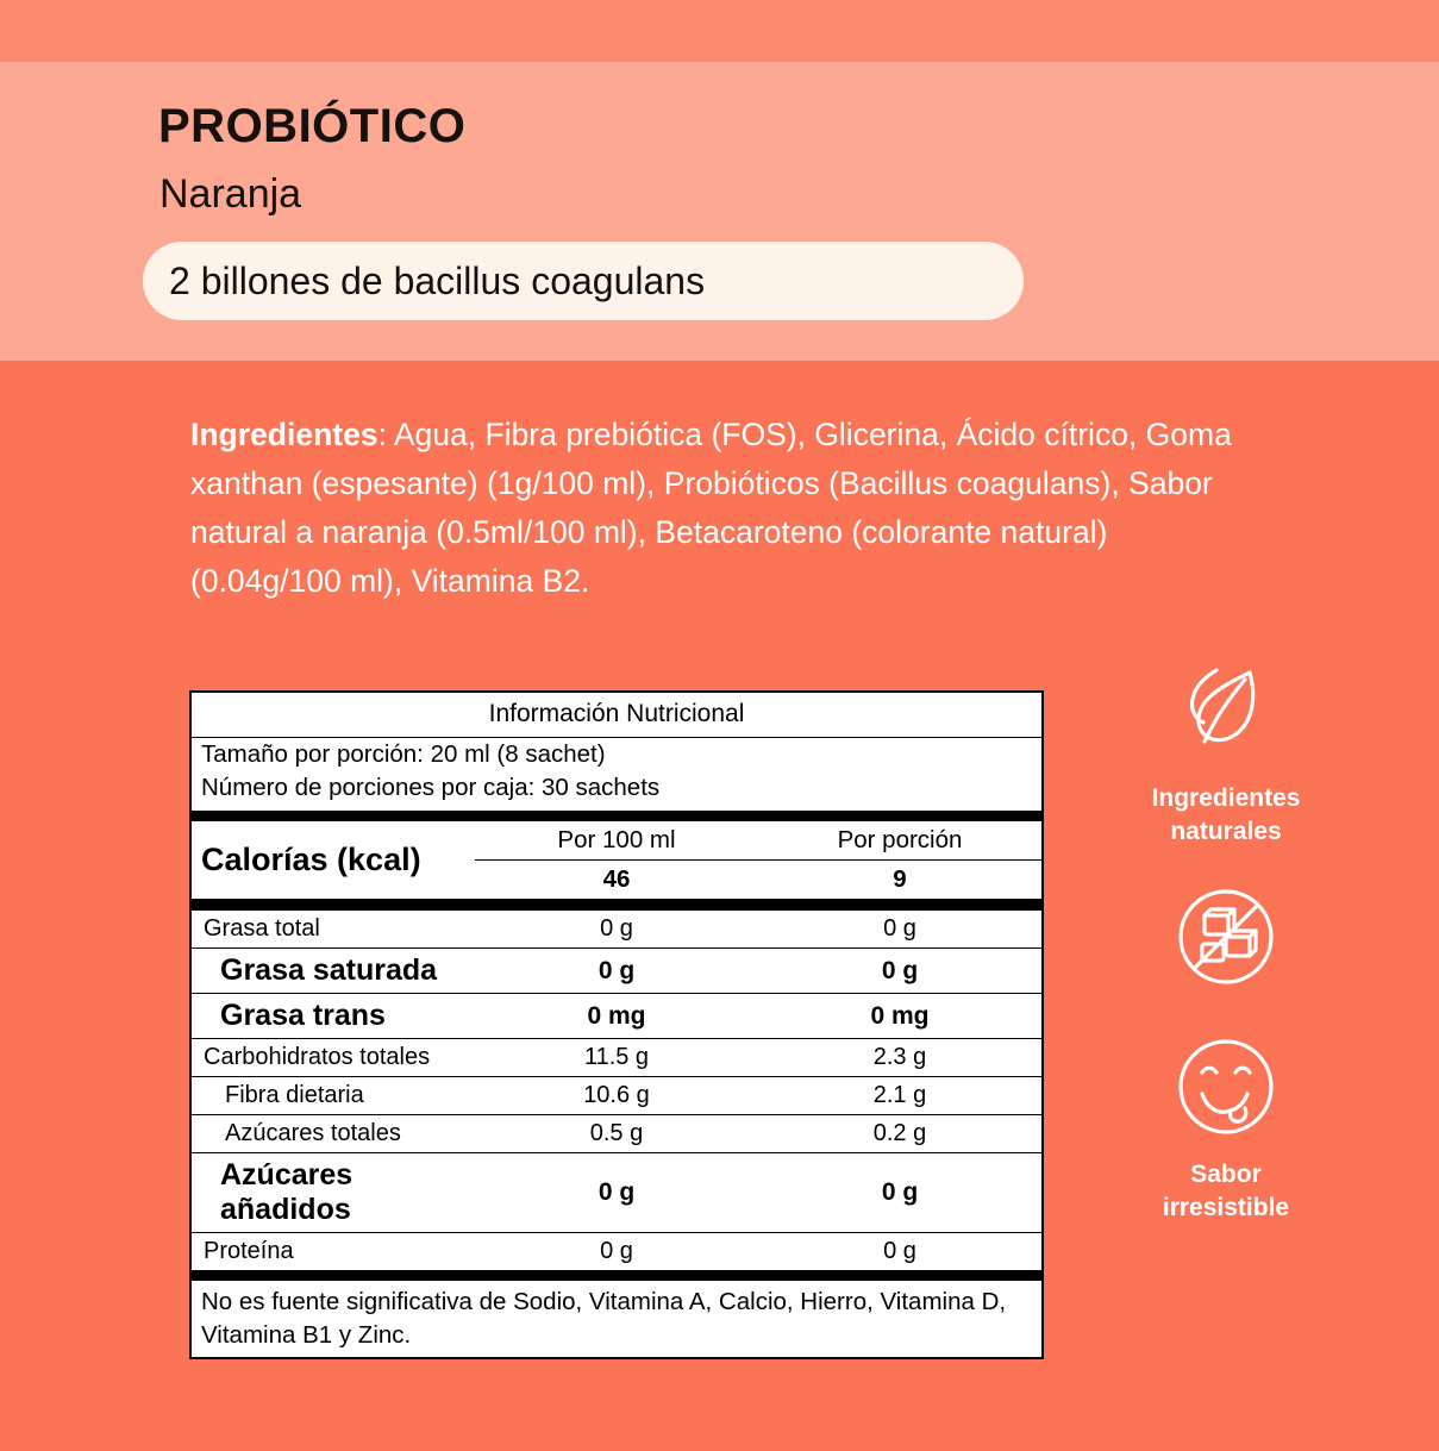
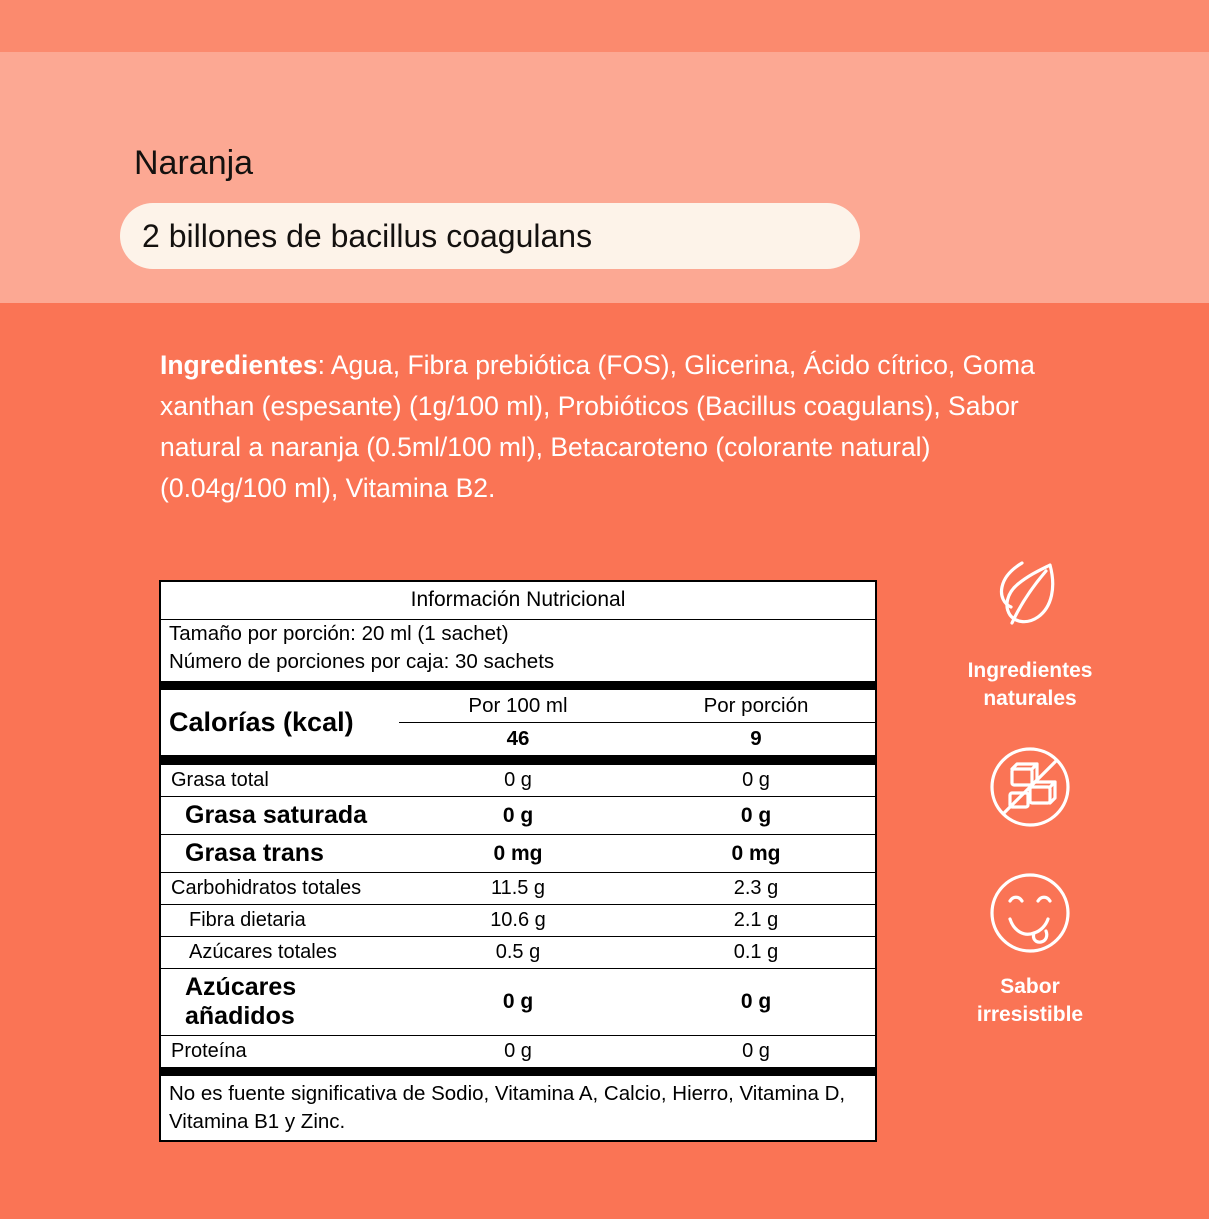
- PROBIÓTICO
  Naranja
  2 billones de bacillus coagulans
  Ingredientes: Agua, Fibra prebiótica (FOS), Glicerina, Ácido cítrico, Goma xanthan (espesante) (1g/100 ml), Probióticos (Bacillus coagulans), Sabor natural a naranja (0.5ml/100 ml), Betacaroteno (colorante natural) (0.04g/100 ml), Vitamina B2.
  Información Nutricional
- Tamaño por porción: 20 ml (8 sachet)
+ Tamaño por porción: 20 ml (1 sachet)
  Número de porciones por caja: 30 sachets
  Calorías (kcal)	Por 100 ml	Por porción
  46	9
  Grasa total	0 g	0 g
  Grasa saturada	0 g	0 g
  Grasa trans	0 mg	0 mg
  Carbohidratos totales	11.5 g	2.3 g
  Fibra dietaria	10.6 g	2.1 g
- Azúcares totales	0.5 g	0.2 g
+ Azúcares totales	0.5 g	0.1 g
  Azúcares añadidos	0 g	0 g
  Proteína	0 g	0 g
  No es fuente significativa de Sodio, Vitamina A, Calcio, Hierro, Vitamina D, Vitamina B1 y Zinc.
  Ingredientes
  naturales
  Sabor
  irresistible
